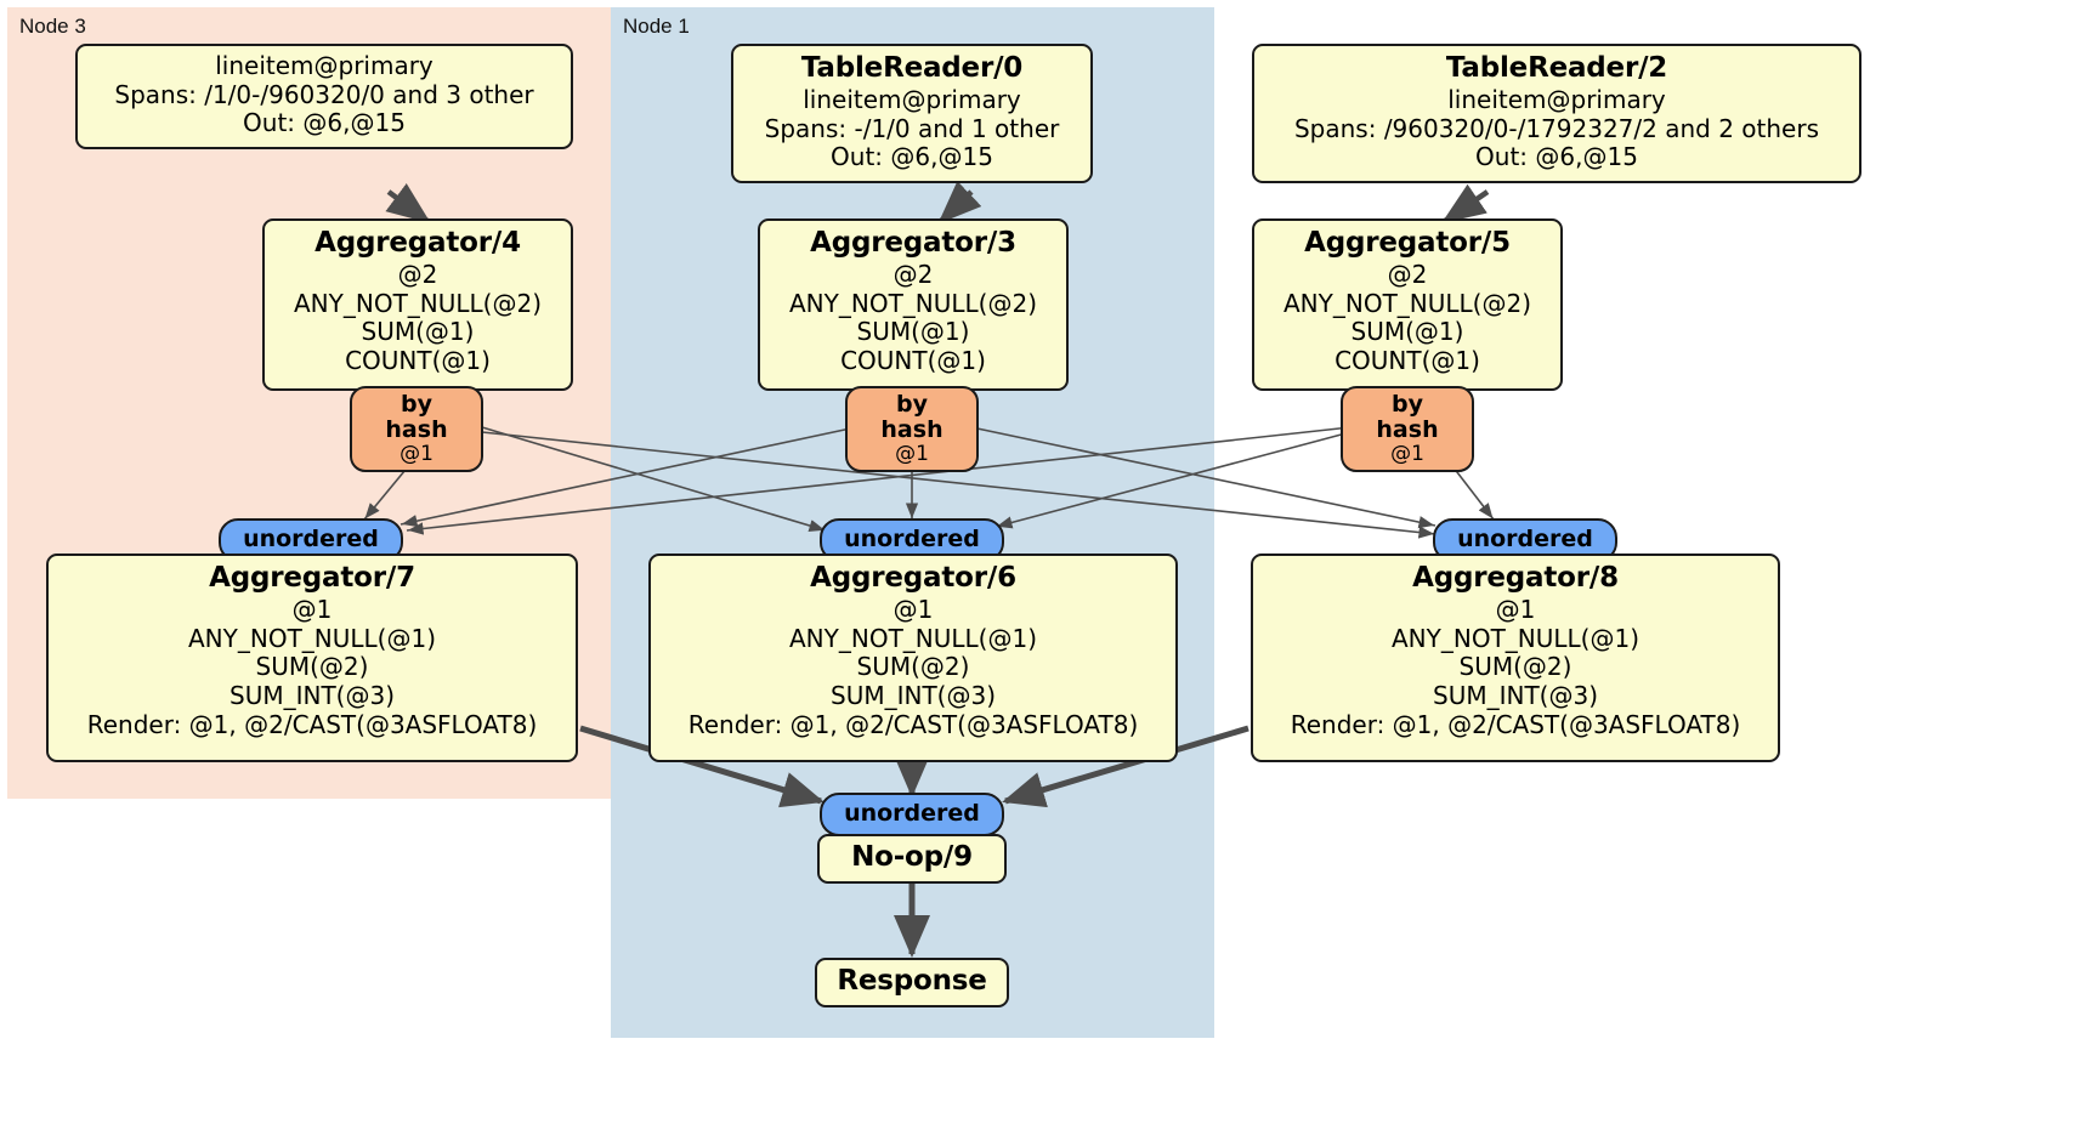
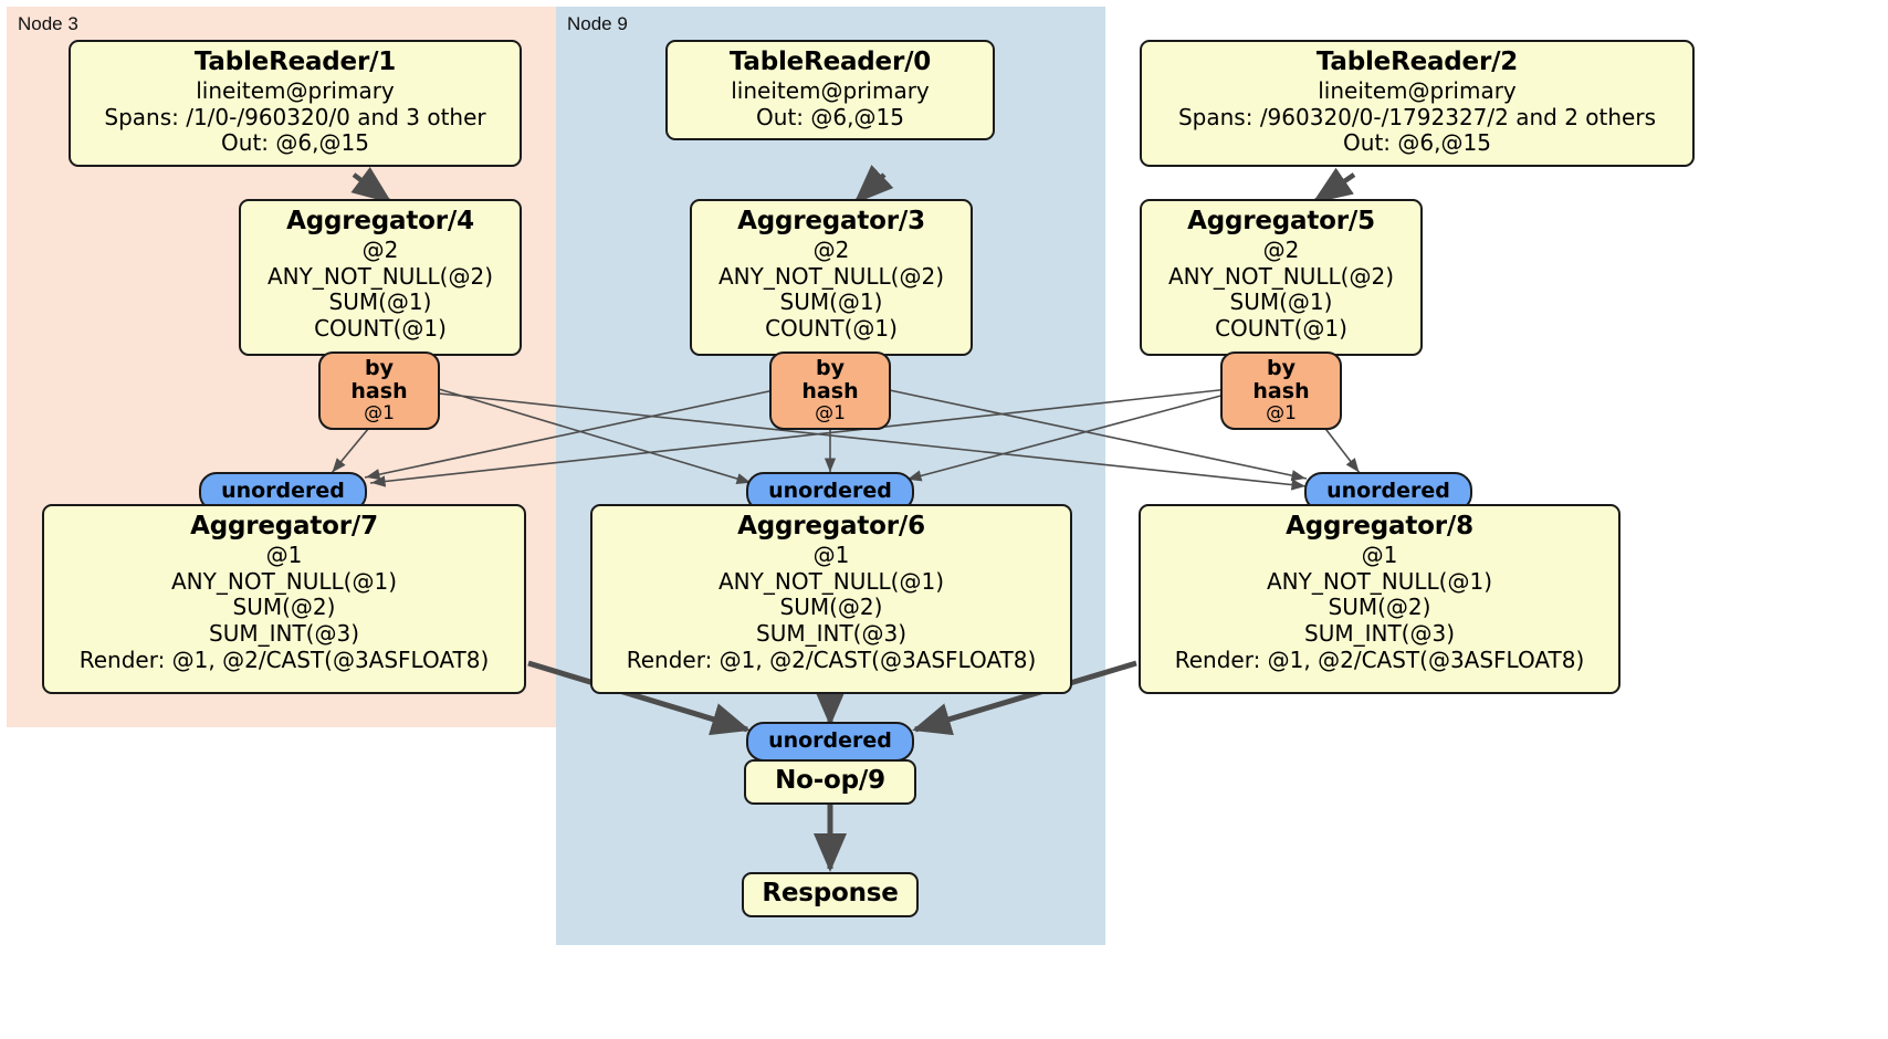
  Node 3
- Node 1
+ Node 9
+ TableReader/1
  lineitem@primary
  Spans: /1/0-/960320/0 and 3 other
  Out: @6,@15
  TableReader/0
  lineitem@primary
- Spans: -/1/0 and 1 other
  Out: @6,@15
  TableReader/2
  lineitem@primary
  Spans: /960320/0-/1792327/2 and 2 others
  Out: @6,@15
  Aggregator/4
  @2
  ANY_NOT_NULL(@2)
  SUM(@1)
  COUNT(@1)
  Aggregator/3
  @2
  ANY_NOT_NULL(@2)
  SUM(@1)
  COUNT(@1)
  Aggregator/5
  @2
  ANY_NOT_NULL(@2)
  SUM(@1)
  COUNT(@1)
  by hash
  @1
  by hash
  @1
  by hash
  @1
  unordered
  unordered
  unordered
  Aggregator/7
  @1
  ANY_NOT_NULL(@1)
  SUM(@2)
  SUM_INT(@3)
  Render: @1, @2/CAST(@3ASFLOAT8)
  Aggregator/6
  @1
  ANY_NOT_NULL(@1)
  SUM(@2)
  SUM_INT(@3)
  Render: @1, @2/CAST(@3ASFLOAT8)
  Aggregator/8
  @1
  ANY_NOT_NULL(@1)
  SUM(@2)
  SUM_INT(@3)
  Render: @1, @2/CAST(@3ASFLOAT8)
  unordered
  No-op/9
  Response
